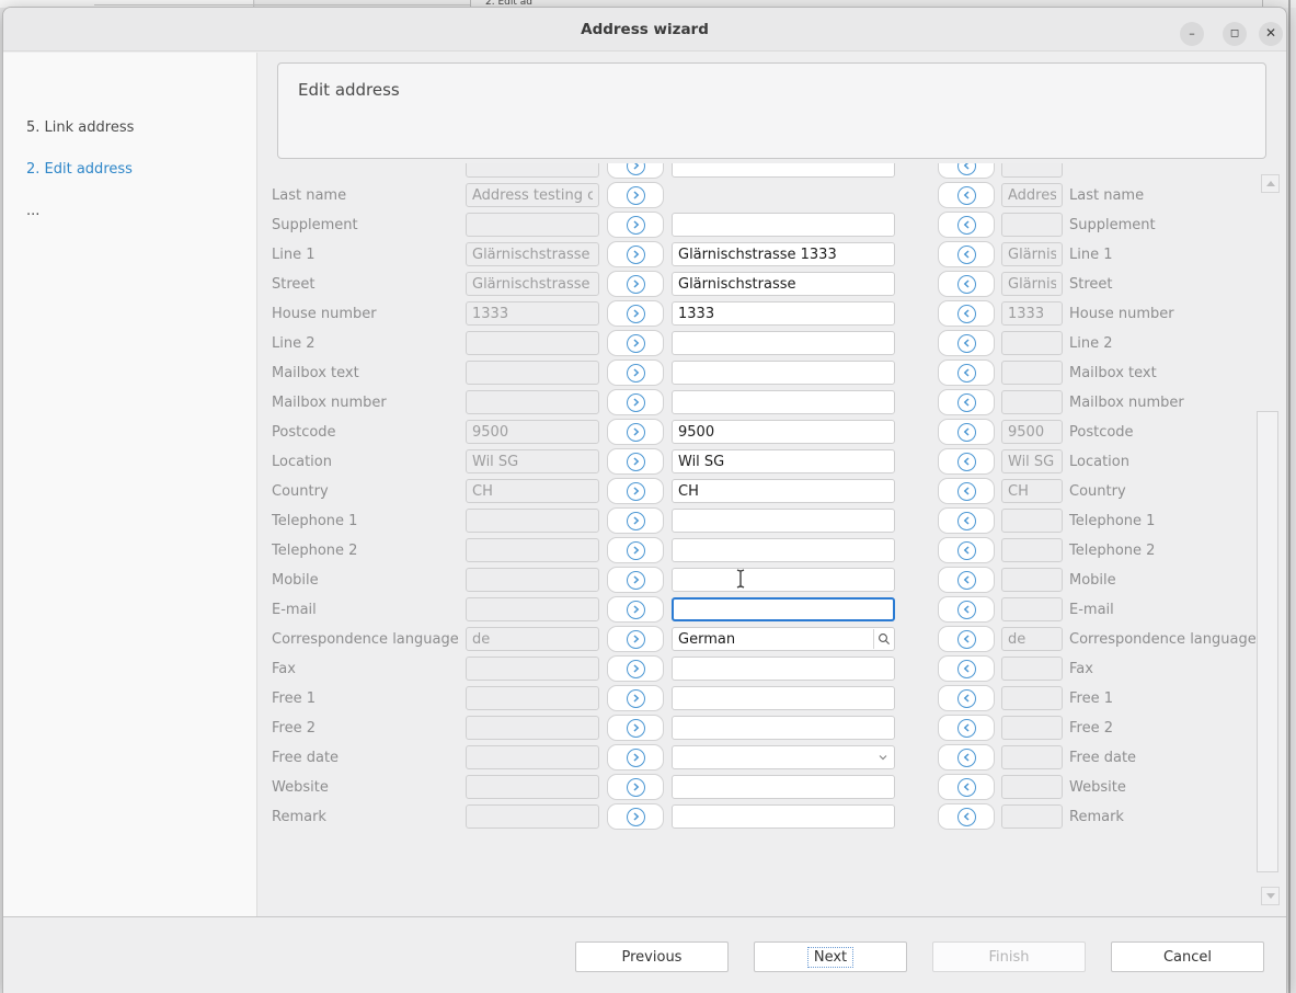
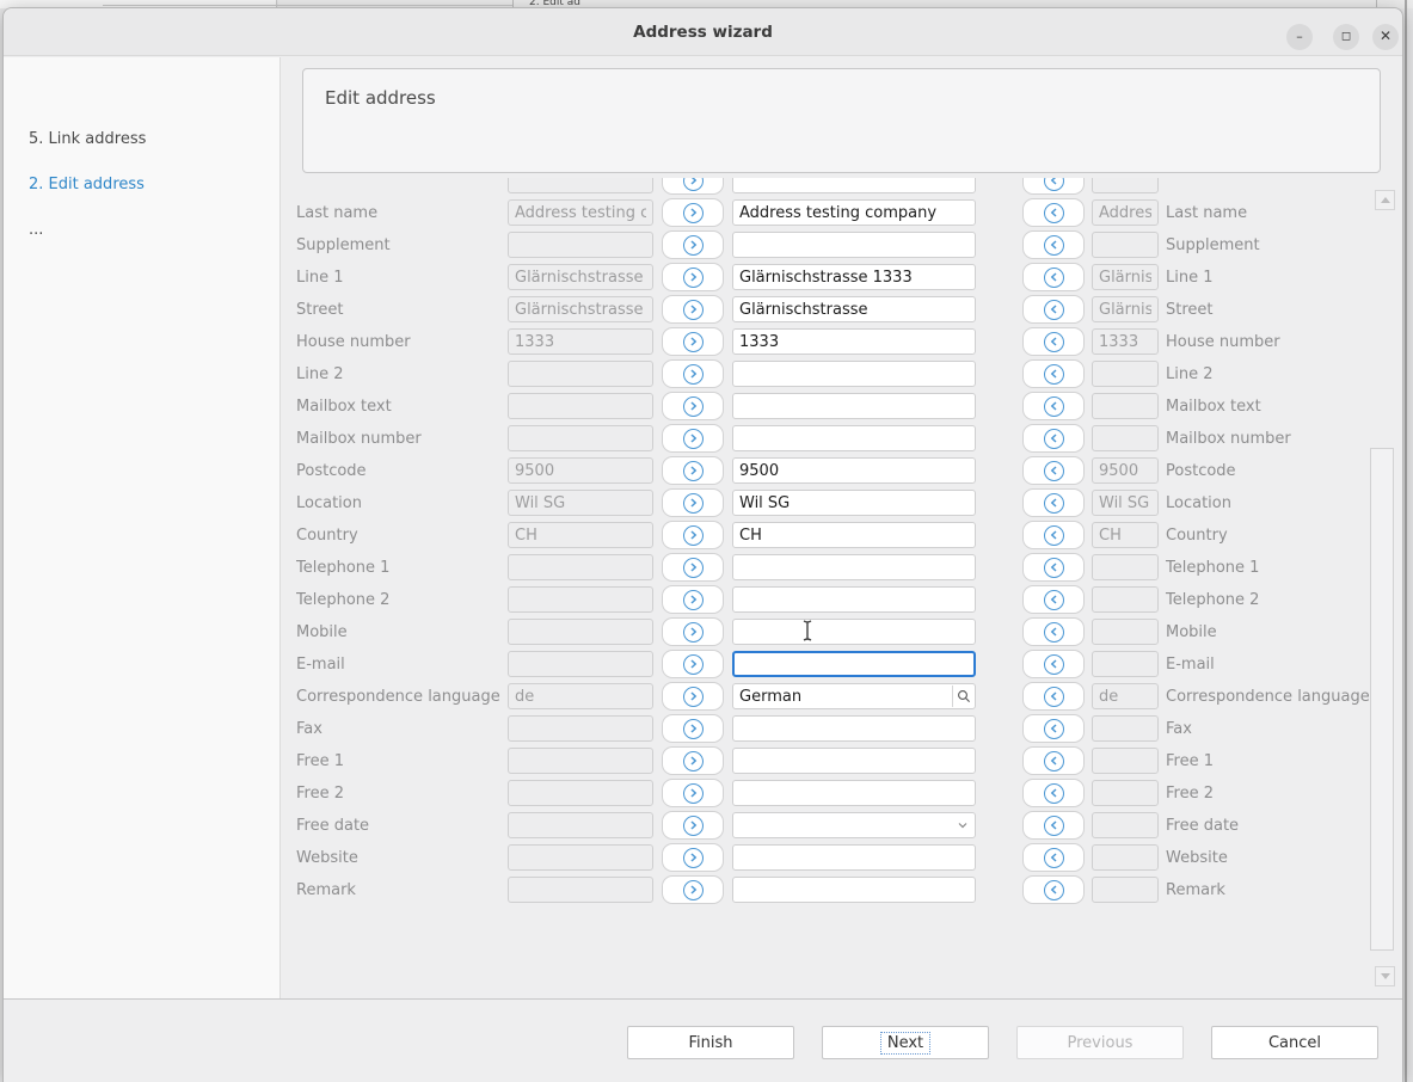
  2. Edit ad
  Address wizard
  –
  ◻
  ✕
  5. Link address
  2. Edit address
  ...
  Edit address
  Last name
  Address testing c
+ Address testing company
  Last name
  Supplement
  Supplement
  Line 1
  Glärnischstrasse
  Glärnischstrasse 1333
  Line 1
  Street
  Glärnischstrasse
  Glärnischstrasse
  Street
  House number
  1333
  1333
  1333
  House number
  Line 2
  Line 2
  Mailbox text
  Mailbox text
  Mailbox number
  Mailbox number
  Postcode
  9500
  9500
  9500
  Postcode
  Location
  Wil SG
  Wil SG
  Wil SG
  Location
  Country
  CH
  CH
  CH
  Country
  Telephone 1
  Telephone 1
  Telephone 2
  Telephone 2
  Mobile
  Mobile
  E-mail
  E-mail
  Correspondence language
  de
  German
  de
  Correspondence language
  Fax
  Fax
  Free 1
  Free 1
  Free 2
  Free 2
  Free date
  Free date
  Website
  Website
  Remark
  Remark
- Previous
+ Finish
  Next
- Finish
+ Previous
  Cancel
